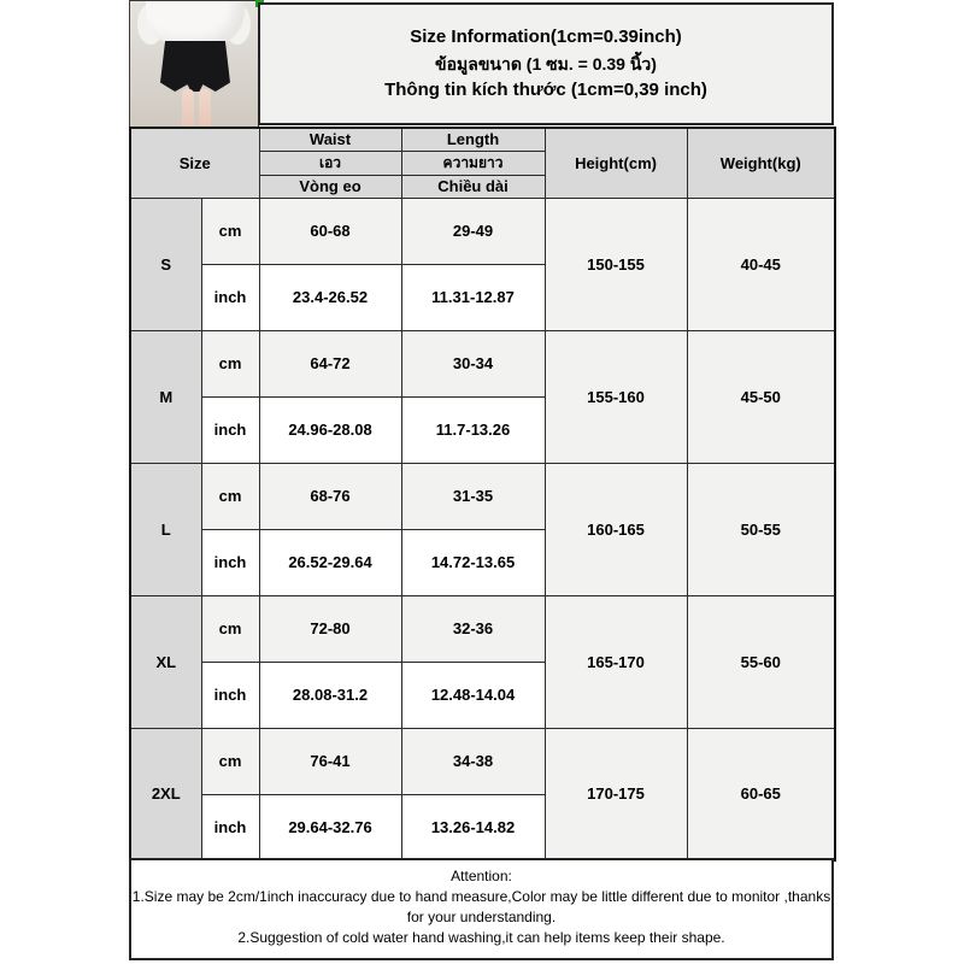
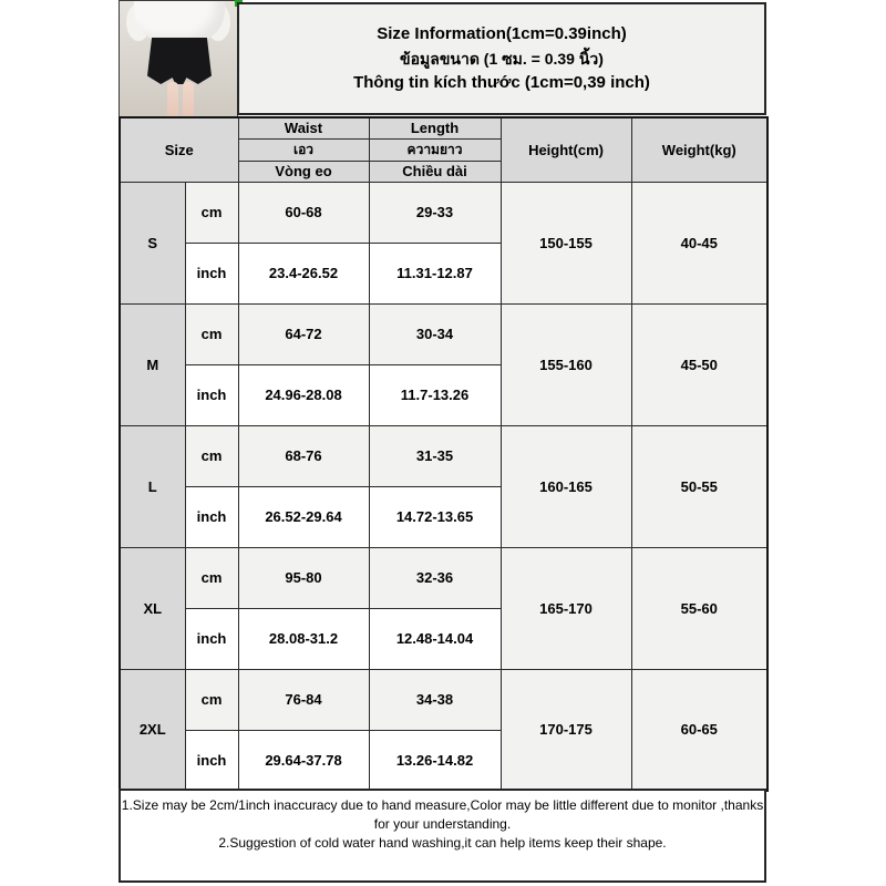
  Size Information(1cm=0.39inch)
  ข้อมูลขนาด (1 ซม. = 0.39 นิ้ว)
  Thông tin kích thước (1cm=0,39 inch)
  Size	Waist	Length	Height(cm)	Weight(kg)
  เอว	ความยาว
  Vòng eo	Chiều dài
- S	cm	60-68	29-49	150-155	40-45
+ S	cm	60-68	29-33	150-155	40-45
  inch	23.4-26.52	11.31-12.87
  M	cm	64-72	30-34	155-160	45-50
  inch	24.96-28.08	11.7-13.26
  L	cm	68-76	31-35	160-165	50-55
  inch	26.52-29.64	14.72-13.65
- XL	cm	72-80	32-36	165-170	55-60
+ XL	cm	95-80	32-36	165-170	55-60
  inch	28.08-31.2	12.48-14.04
- 2XL	cm	76-41	34-38	170-175	60-65
+ 2XL	cm	76-84	34-38	170-175	60-65
- inch	29.64-32.76	13.26-14.82
+ inch	29.64-37.78	13.26-14.82
- Attention:
  1.Size may be 2cm/1inch inaccuracy due to hand measure,Color may be little different due to monitor ,thanks for your understanding.
  2.Suggestion of cold water hand washing,it can help items keep their shape.
